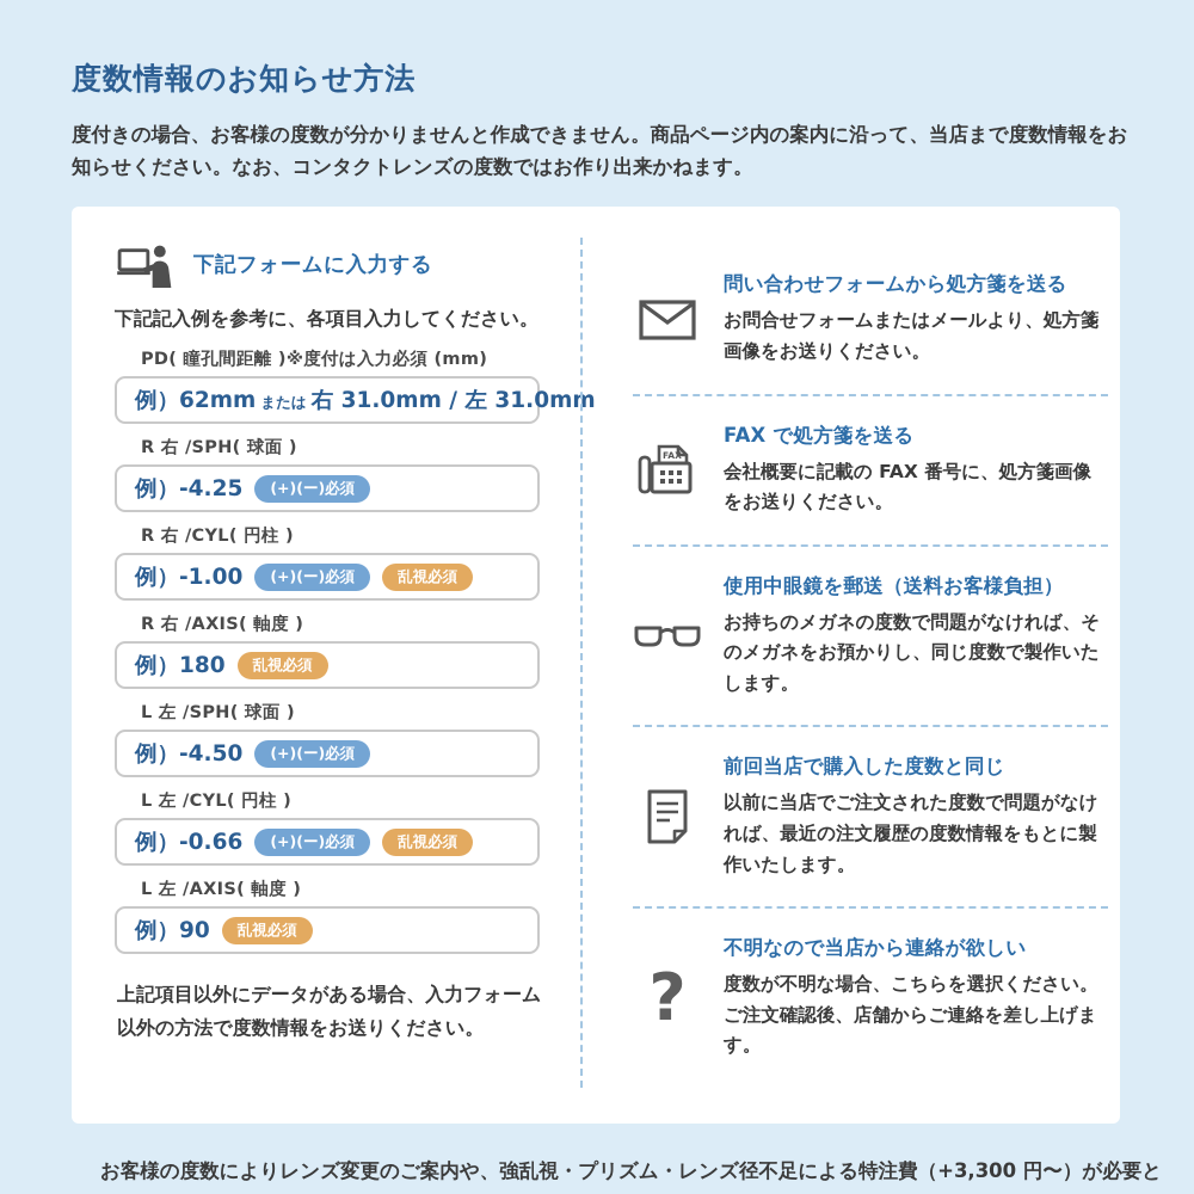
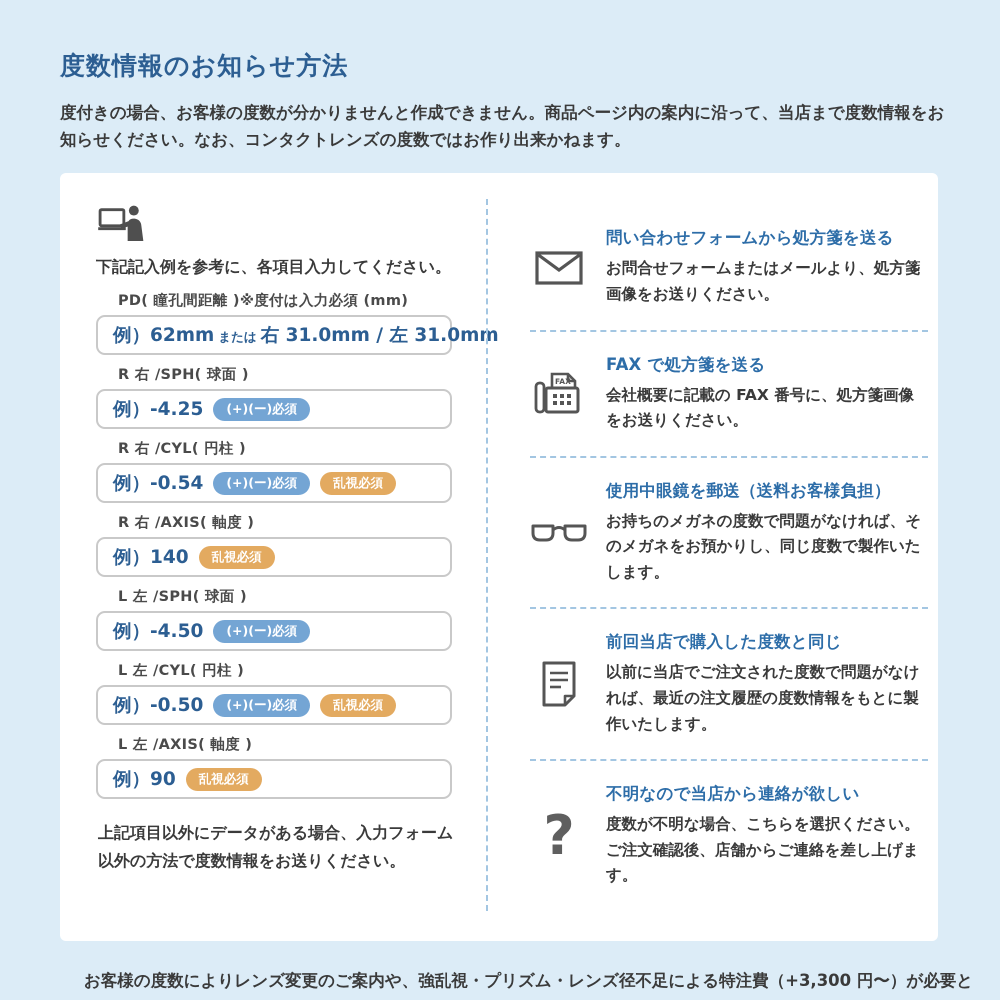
  度数情報のお知らせ方法
  度付きの場合、お客様の度数が分かりませんと作成できません。商品ページ内の案内に沿って、当店まで度数情報をお知らせください。なお、コンタクトレンズの度数ではお作り出来かねます。
- 下記フォームに入力する
  下記記入例を参考に、各項目入力してください。
  PD( 瞳孔間距離 )※度付は入力必須 (mm)
  例）62mm または 右 31.0mm / 左 31.0mm
  R 右 /SPH( 球面 )
  例）-4.25
  (+)(ー)必須
  R 右 /CYL( 円柱 )
- 例）-1.00
+ 例）-0.54
  (+)(ー)必須
  乱視必須
  R 右 /AXIS( 軸度 )
- 例）180
+ 例）140
  乱視必須
  L 左 /SPH( 球面 )
  例）-4.50
  (+)(ー)必須
  L 左 /CYL( 円柱 )
- 例）-0.66
+ 例）-0.50
  (+)(ー)必須
  乱視必須
  L 左 /AXIS( 軸度 )
  例）90
  乱視必須
  上記項目以外にデータがある場合、入力フォーム以外の方法で度数情報をお送りください。
  問い合わせフォームから処方箋を送る
  お問合せフォームまたはメールより、処方箋画像をお送りください。
  FAX
  FAX で処方箋を送る
  会社概要に記載の FAX 番号に、処方箋画像をお送りください。
  使用中眼鏡を郵送（送料お客様負担）
  お持ちのメガネの度数で問題がなければ、そのメガネをお預かりし、同じ度数で製作いたします。
  前回当店で購入した度数と同じ
  以前に当店でご注文された度数で問題がなければ、最近の注文履歴の度数情報をもとに製作いたします。
  ?
  不明なので当店から連絡が欲しい
  度数が不明な場合、こちらを選択ください。ご注文確認後、店舗からご連絡を差し上げます。
